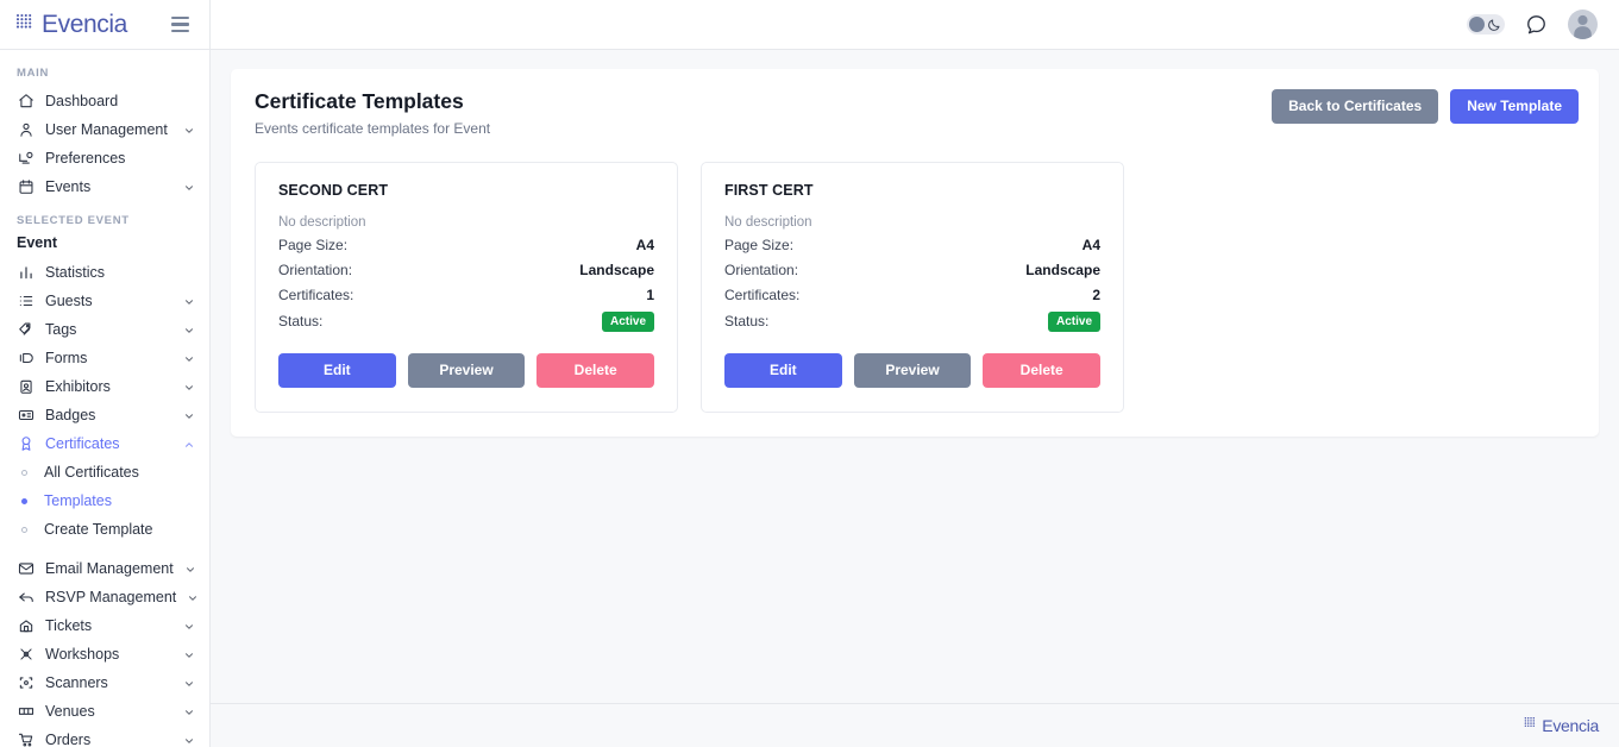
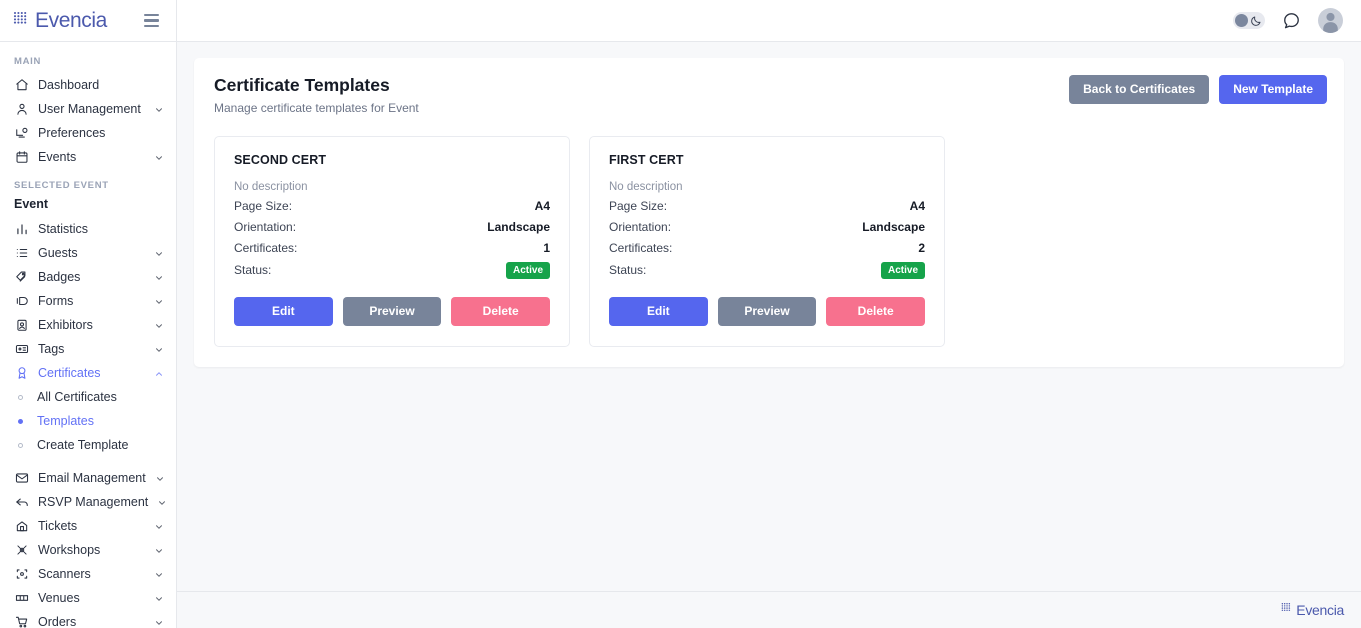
  Evencia
  MAIN
  Dashboard
  User Management
  Preferences
  Events
  SELECTED EVENT
  Event
  Statistics
  Guests
- Tags
+ Badges
  Forms
  Exhibitors
- Badges
+ Tags
  Certificates
  All Certificates
  Templates
  Create Template
  Email Management
  RSVP Management
  Tickets
  Workshops
  Scanners
  Venues
  Orders
  Certificate Templates
- Events certificate templates for Event
+ Manage certificate templates for Event
  Back to Certificates
  New Template
  SECOND CERT
  No description
  Page Size:
  A4
  Orientation:
  Landscape
  Certificates:
  1
  Status:
  Active
  Edit
  Preview
  Delete
  FIRST CERT
  No description
  Page Size:
  A4
  Orientation:
  Landscape
  Certificates:
  2
  Status:
  Active
  Edit
  Preview
  Delete
  Evencia
